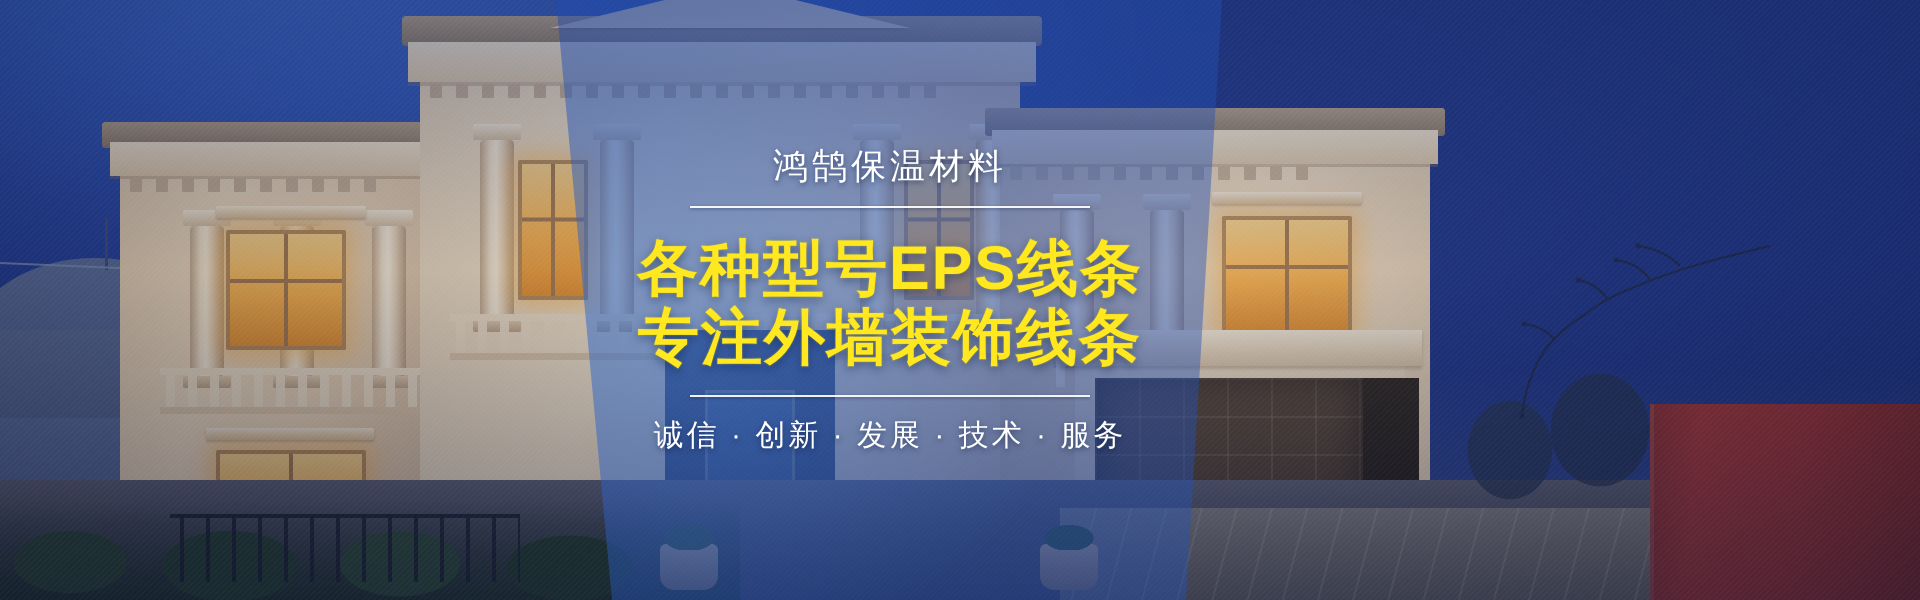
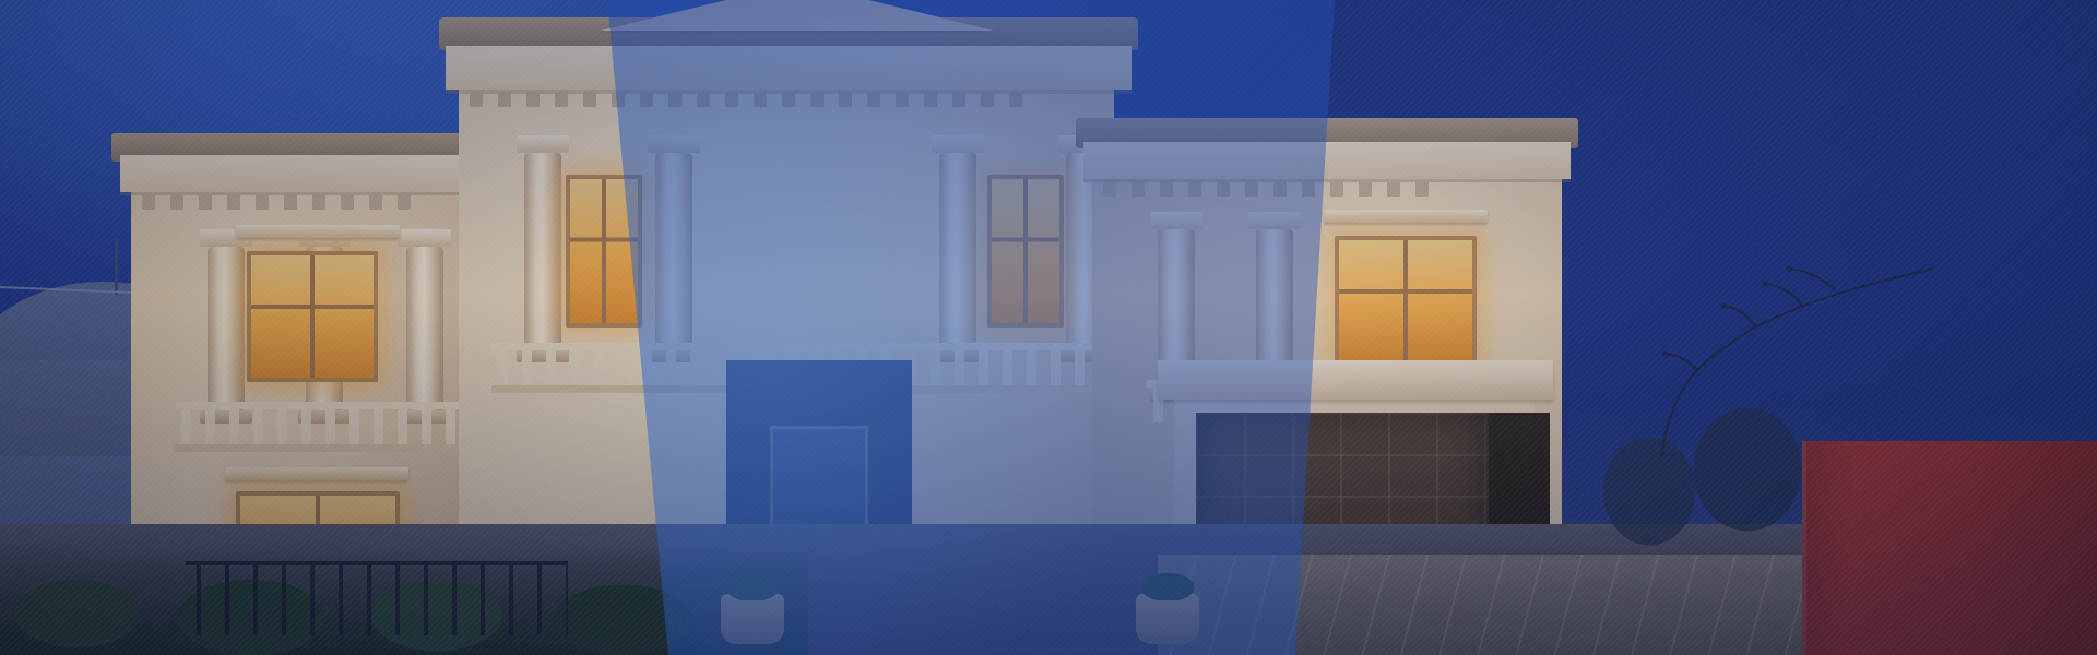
- 鸿鹄保温材料
- 各种型号EPS线条
- 专注外墙装饰线条
- 诚信 · 创新 · 发展 · 技术 · 服务
